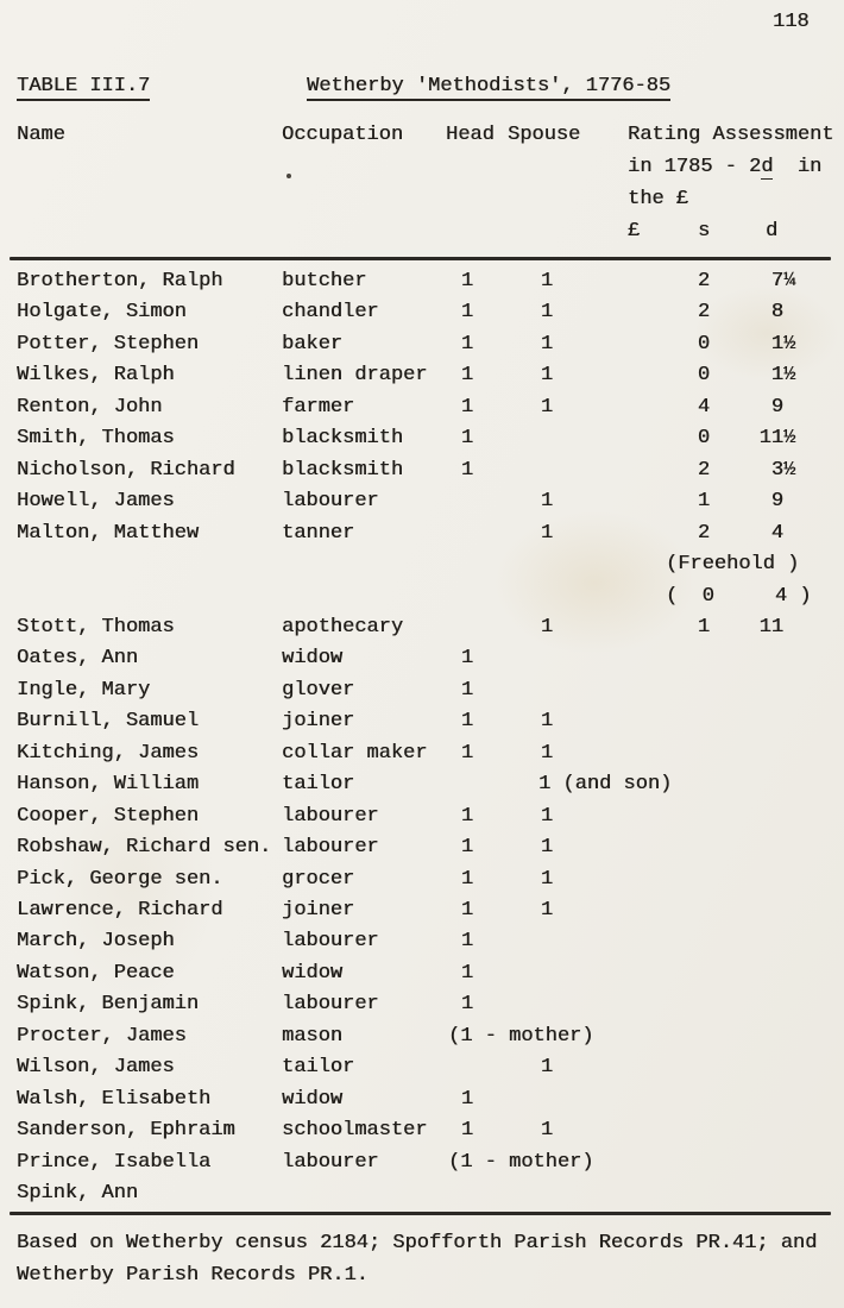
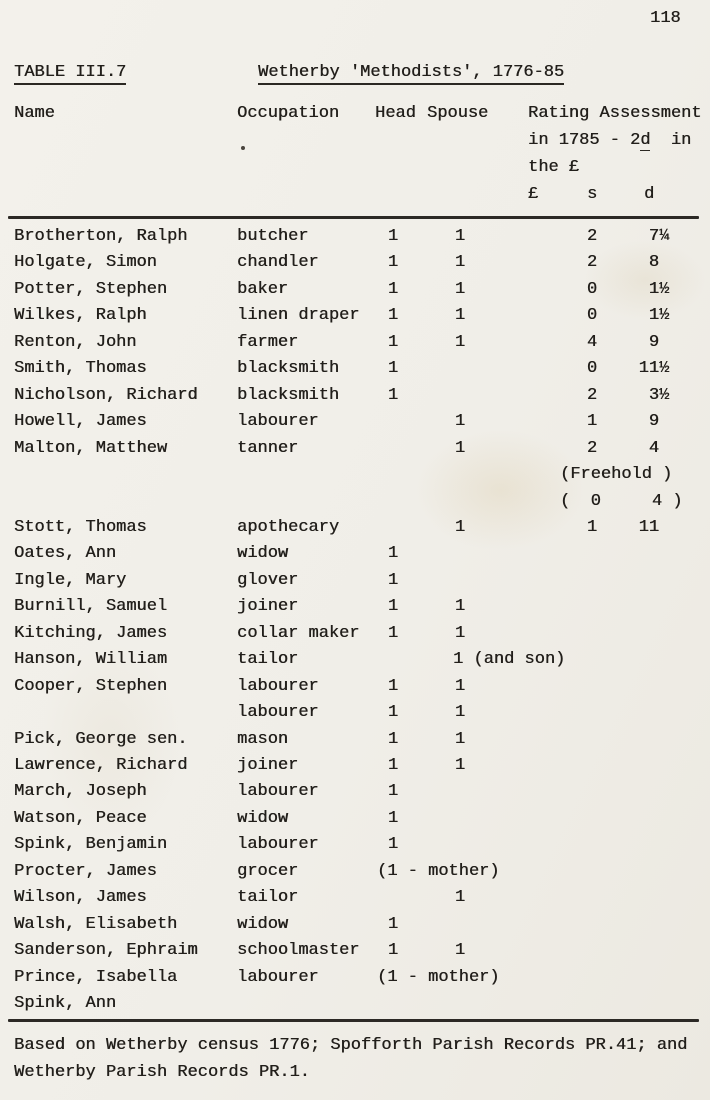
  118
  TABLE III.7
  Wetherby 'Methodists', 1776-85
  Name
  Occupation
  Head
  Spouse
  Rating Assessment
  in 1785 - 2d in
  the £
  £
  s
  d
  Brotherton, Ralph
  butcher
  1
  1
  2
  7
  ¼
  Holgate, Simon
  chandler
  1
  1
  2
  8
  Potter, Stephen
  baker
  1
  1
  0
  1
  ½
  Wilkes, Ralph
  linen draper
  1
  1
  0
  1
  ½
  Renton, John
  farmer
  1
  1
  4
  9
  Smith, Thomas
  blacksmith
  1
  0
  11
  ½
  Nicholson, Richard
  blacksmith
  1
  2
  3
  ½
  Howell, James
  labourer
  1
  1
  9
  Malton, Matthew
  tanner
  1
  2
  4
  (Freehold )
  ( 0 4 )
  Stott, Thomas
  apothecary
  1
  1
  11
  Oates, Ann
  widow
  1
  Ingle, Mary
  glover
  1
  Burnill, Samuel
  joiner
  1
  1
  Kitching, James
  collar maker
  1
  1
  Hanson, William
  tailor
  1 (and son)
  Cooper, Stephen
  labourer
  1
  1
- Robshaw, Richard sen.
  labourer
  1
  1
  Pick, George sen.
- grocer
+ mason
  1
  1
  Lawrence, Richard
  joiner
  1
  1
  March, Joseph
  labourer
  1
  Watson, Peace
  widow
  1
  Spink, Benjamin
  labourer
  1
  Procter, James
- mason
+ grocer
  (1 - mother)
  Wilson, James
  tailor
  1
  Walsh, Elisabeth
  widow
  1
  Sanderson, Ephraim
  schoolmaster
  1
  1
  Prince, Isabella
  labourer
  (1 - mother)
  Spink, Ann
- Based on Wetherby census 2184; Spofforth Parish Records PR.41; and
+ Based on Wetherby census 1776; Spofforth Parish Records PR.41; and
  Wetherby Parish Records PR.1.
